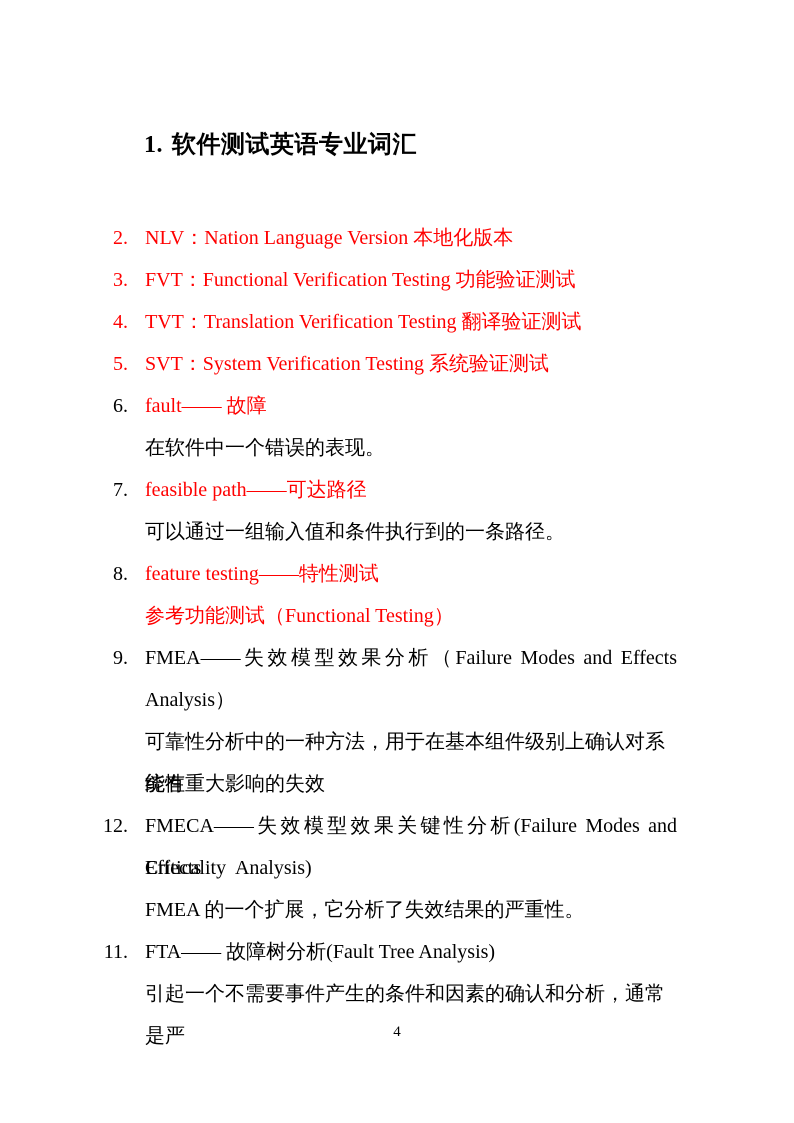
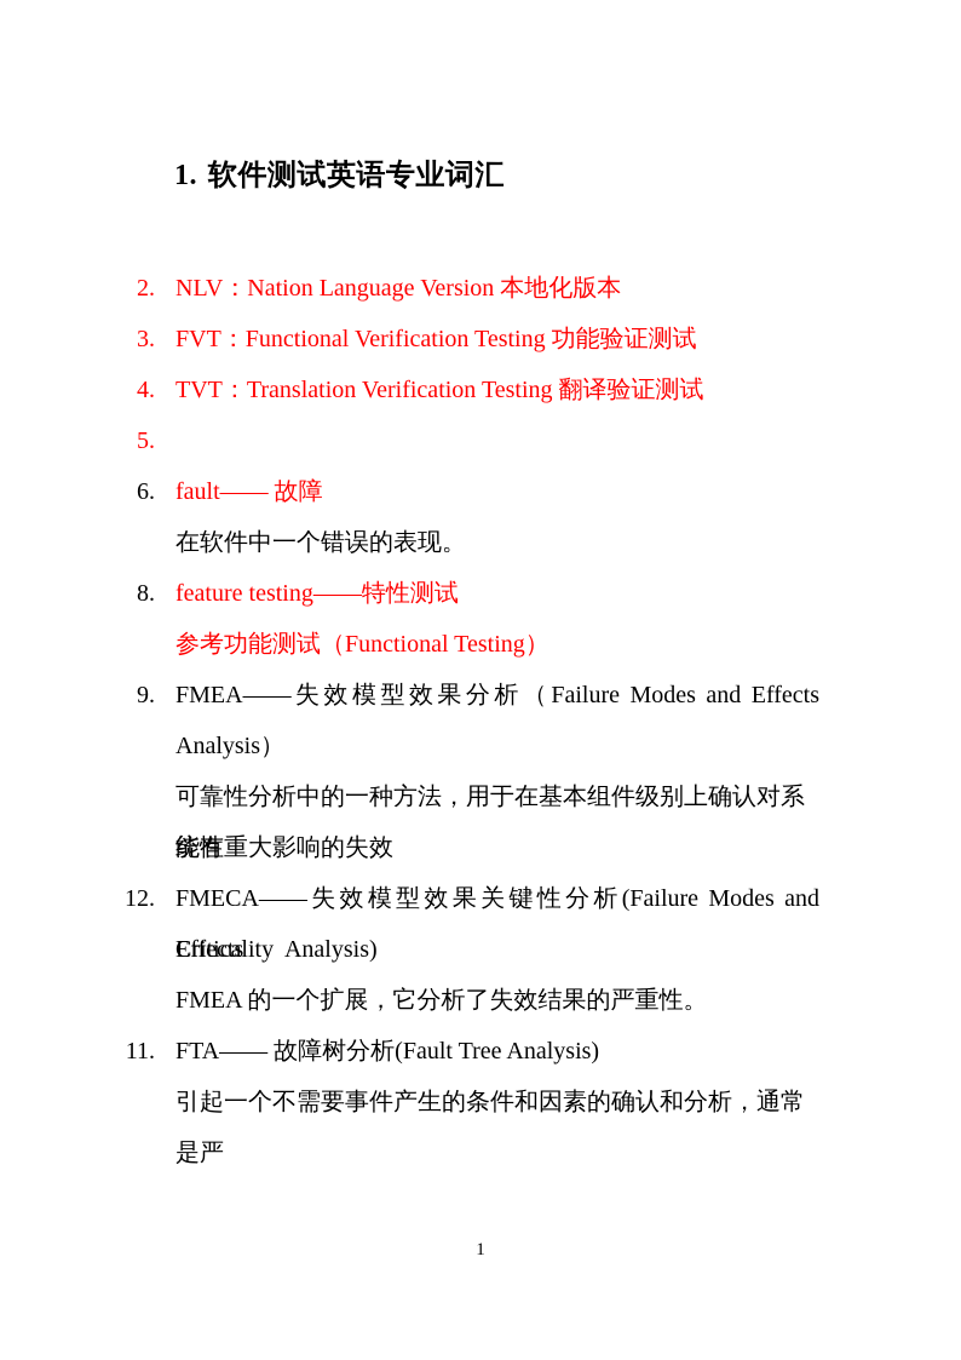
  1. 软件测试英语专业词汇
  2.
  NLV：Nation Language Version 本地化版本
  3.
  FVT：Functional Verification Testing 功能验证测试
  4.
  TVT：Translation Verification Testing 翻译验证测试
  5.
- SVT：System Verification Testing 系统验证测试
  6.
  fault—— 故障
  在软件中一个错误的表现。
- 7.
- feasible path——可达路径
- 可以通过一组输入值和条件执行到的一条路径。
  8.
  feature testing——特性测试
  参考功能测试（Functional Testing）
  9.
  FMEA——失效模型效果分析（Failure Modes and Effects
  Analysis）
  可靠性分析中的一种方法，用于在基本组件级别上确认对系统性
  能有重大影响的失效
  12.
  FMECA——失效模型效果关键性分析(Failure Modes and Effects
  Criticality Analysis)
  FMEA 的一个扩展，它分析了失效结果的严重性。
  11.
  FTA—— 故障树分析(Fault Tree Analysis)
  引起一个不需要事件产生的条件和因素的确认和分析，通常是严
- 4
+ 1
